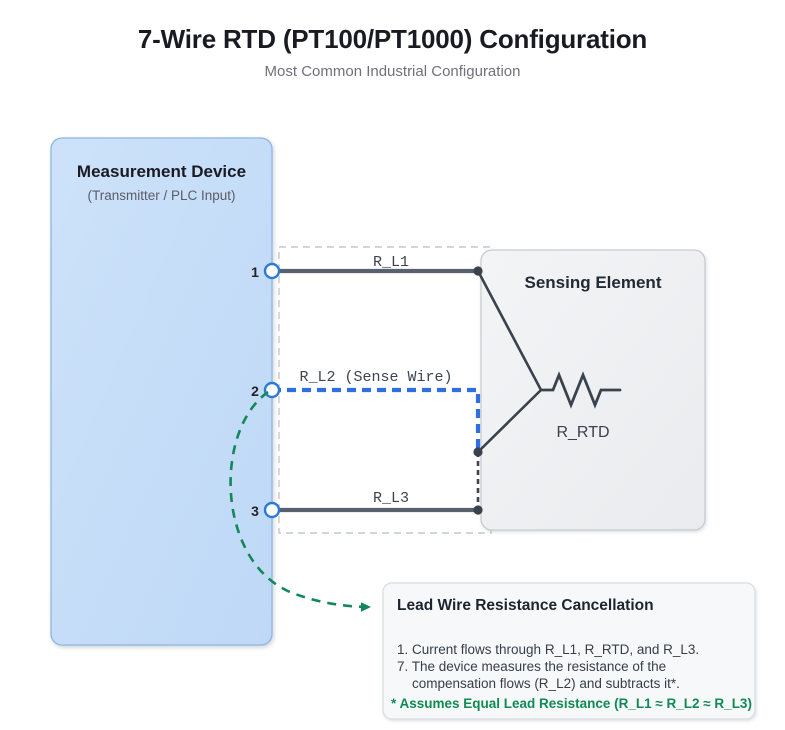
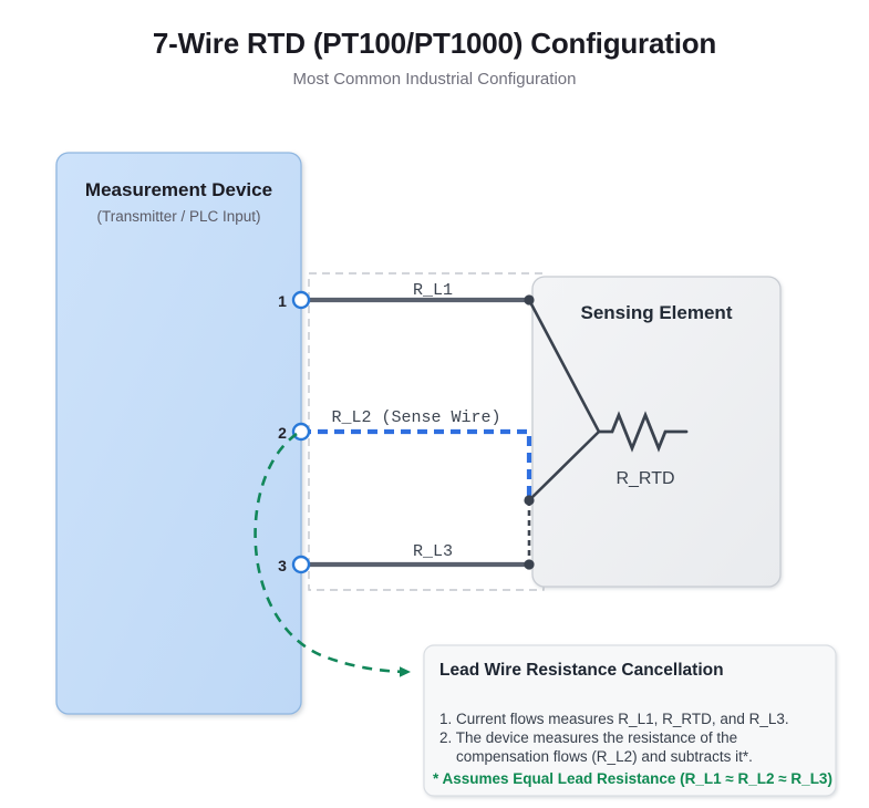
  7-Wire RTD (PT100/PT1000) Configuration
  Most Common Industrial Configuration
  Measurement Device
  (Transmitter / PLC Input)
  Sensing Element
  R_L1
  R_L2 (Sense Wire)
  R_L3
  R_RTD
  1
  2
  3
  Lead Wire Resistance Cancellation
- 1. Current flows through R_L1, R_RTD, and R_L3.
+ 1. Current flows measures R_L1, R_RTD, and R_L3.
- 7. The device measures the resistance of the
+ 2. The device measures the resistance of the
  compensation flows (R_L2) and subtracts it*.
  * Assumes Equal Lead Resistance (R_L1 ≈ R_L2 ≈ R_L3)
